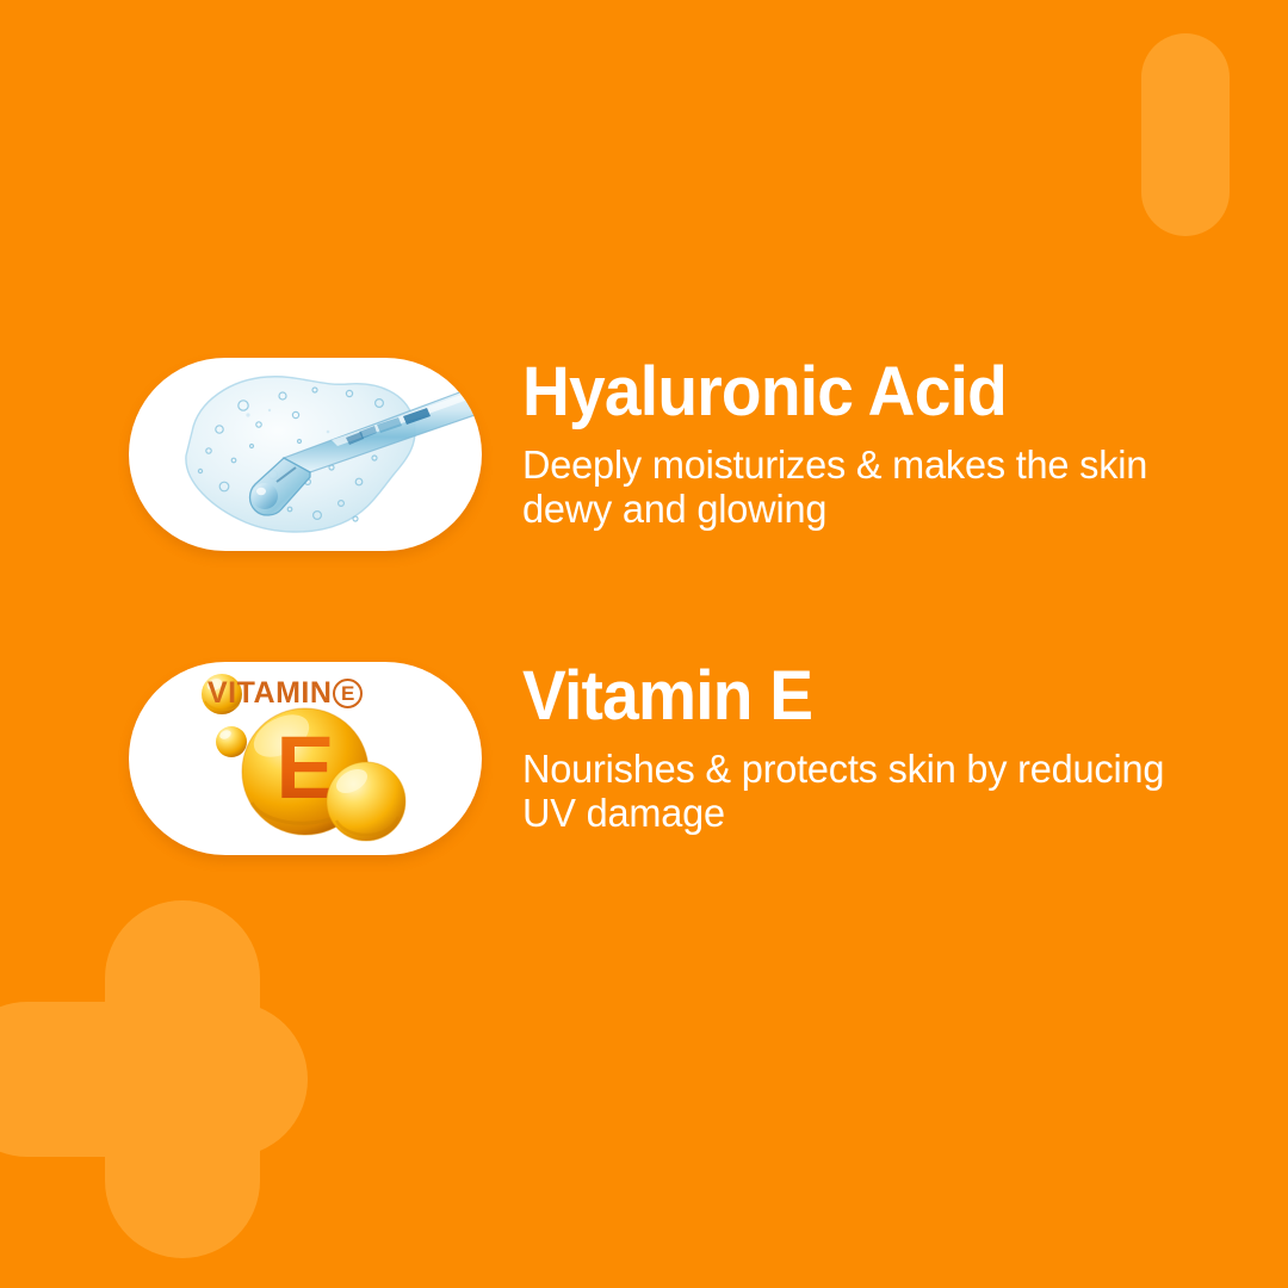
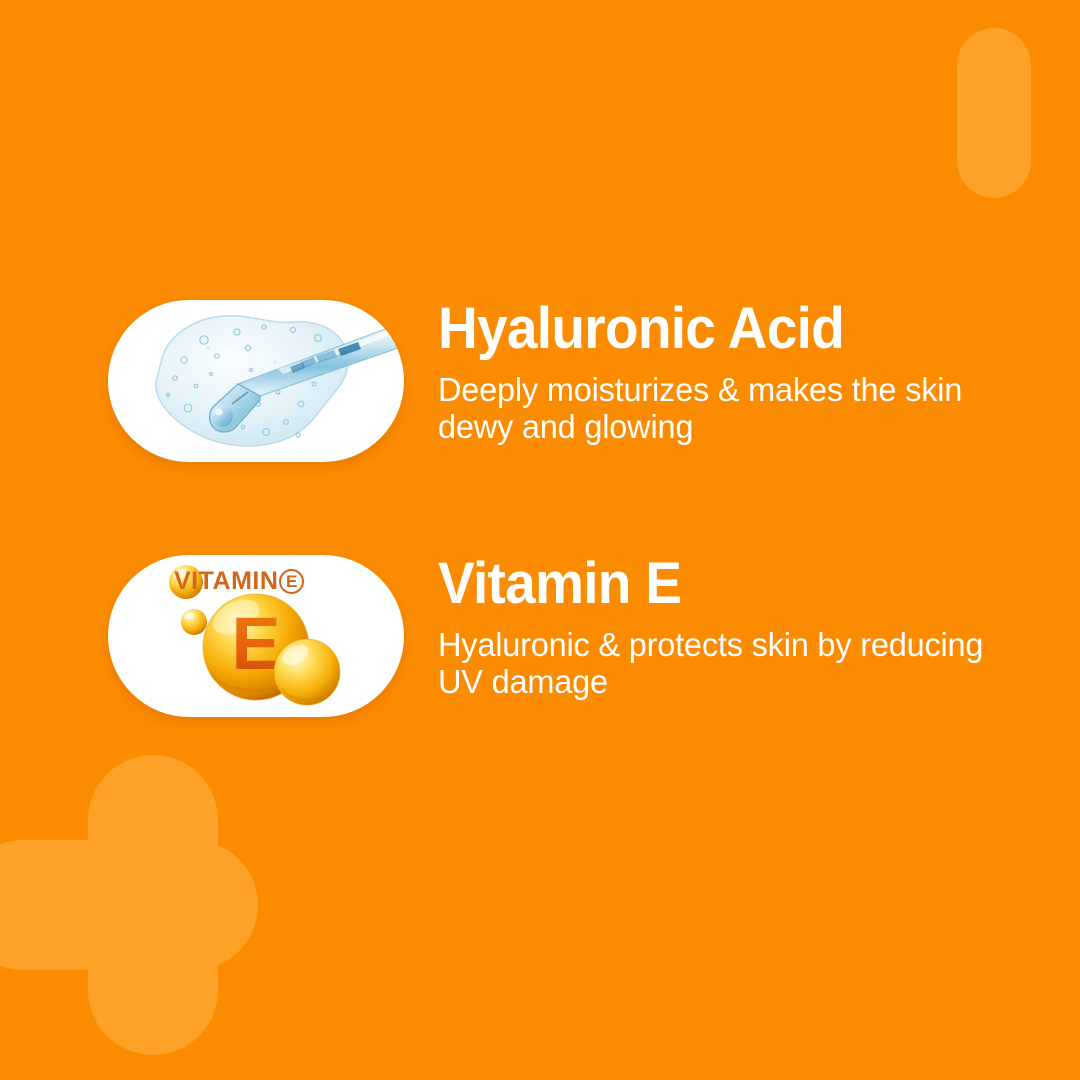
  Hyaluronic Acid
  Deeply moisturizes & makes the skin dewy and glowing
  E
  VITAMIN
  E
  Vitamin E
- Nourishes & protects skin by reducing UV damage
+ Hyaluronic & protects skin by reducing UV damage
